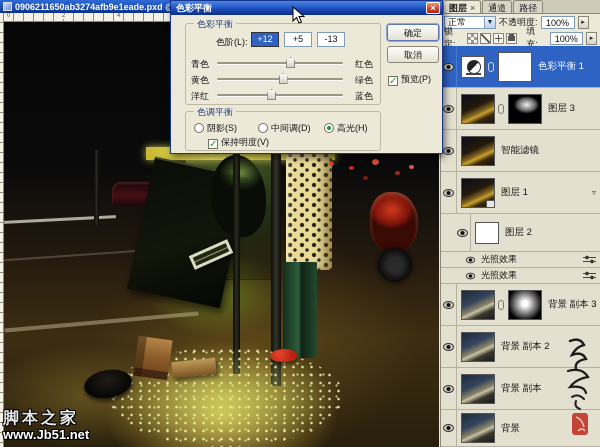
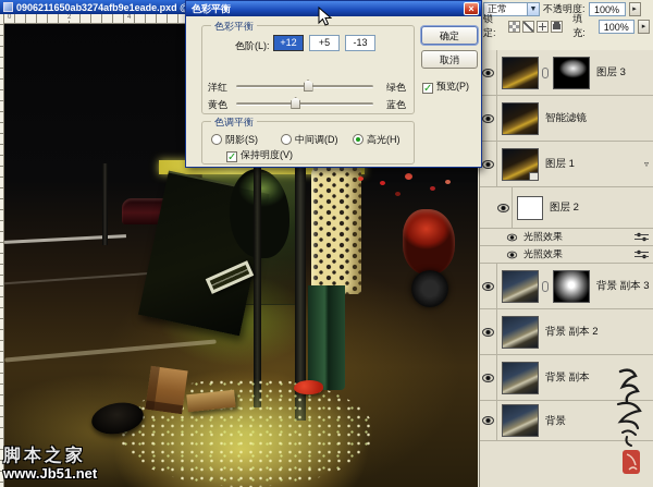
  0906211650ab3274afb9e1eade.pxd
  脚本之家
  www.Jb51.net
  色彩平衡
  ×
  色彩平衡
  色阶(L):
  +12
  +5
  -13
- 青色
- 红色
- 黄色
+ 洋红
  绿色
- 洋红
+ 黄色
  蓝色
  色调平衡
  阴影(S)
  中间调(D)
  高光(H)
  ✓ 保持明度(V)
  确定
  取消
  ✓ 预览(P)
- 图层 ×
- 通道
- 路径
  正常
  不透明度:
  100%
  锁定:
  填充:
  100%
- 色彩平衡 1
  图层 3
  智能滤镜
  图层 1
  ▿
  图层 2
  光照效果
  光照效果
  背景 副本 3
  背景 副本 2
  背景 副本
  背景
